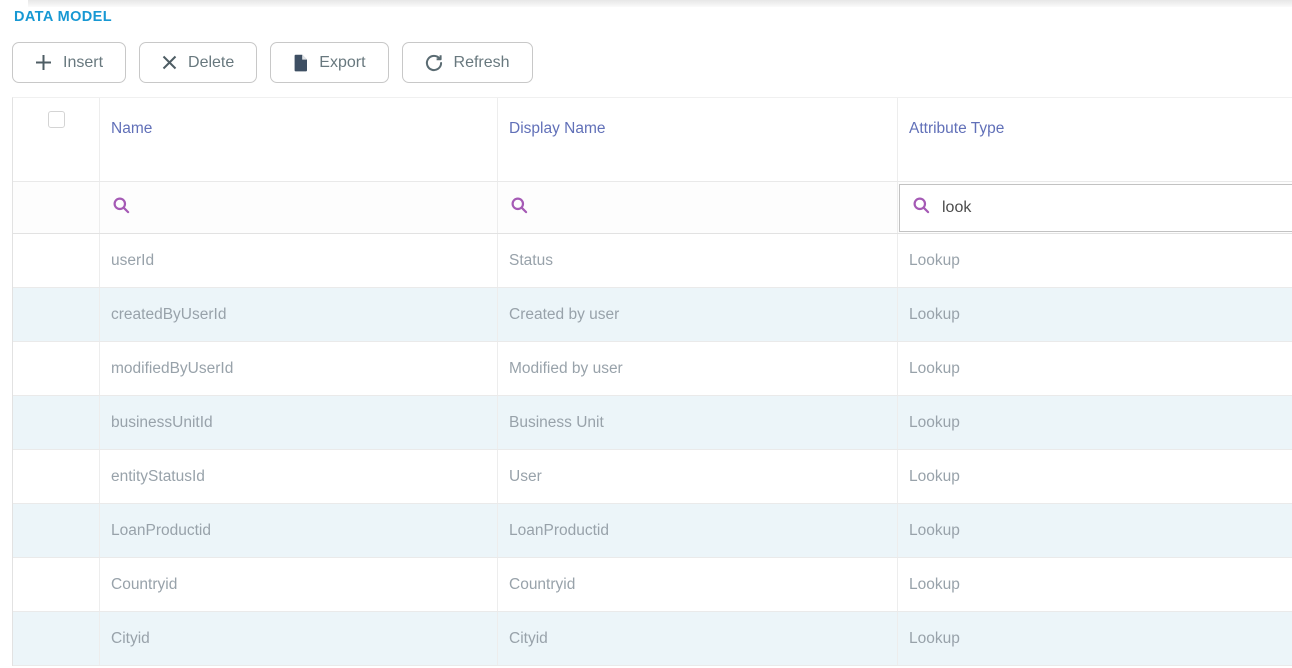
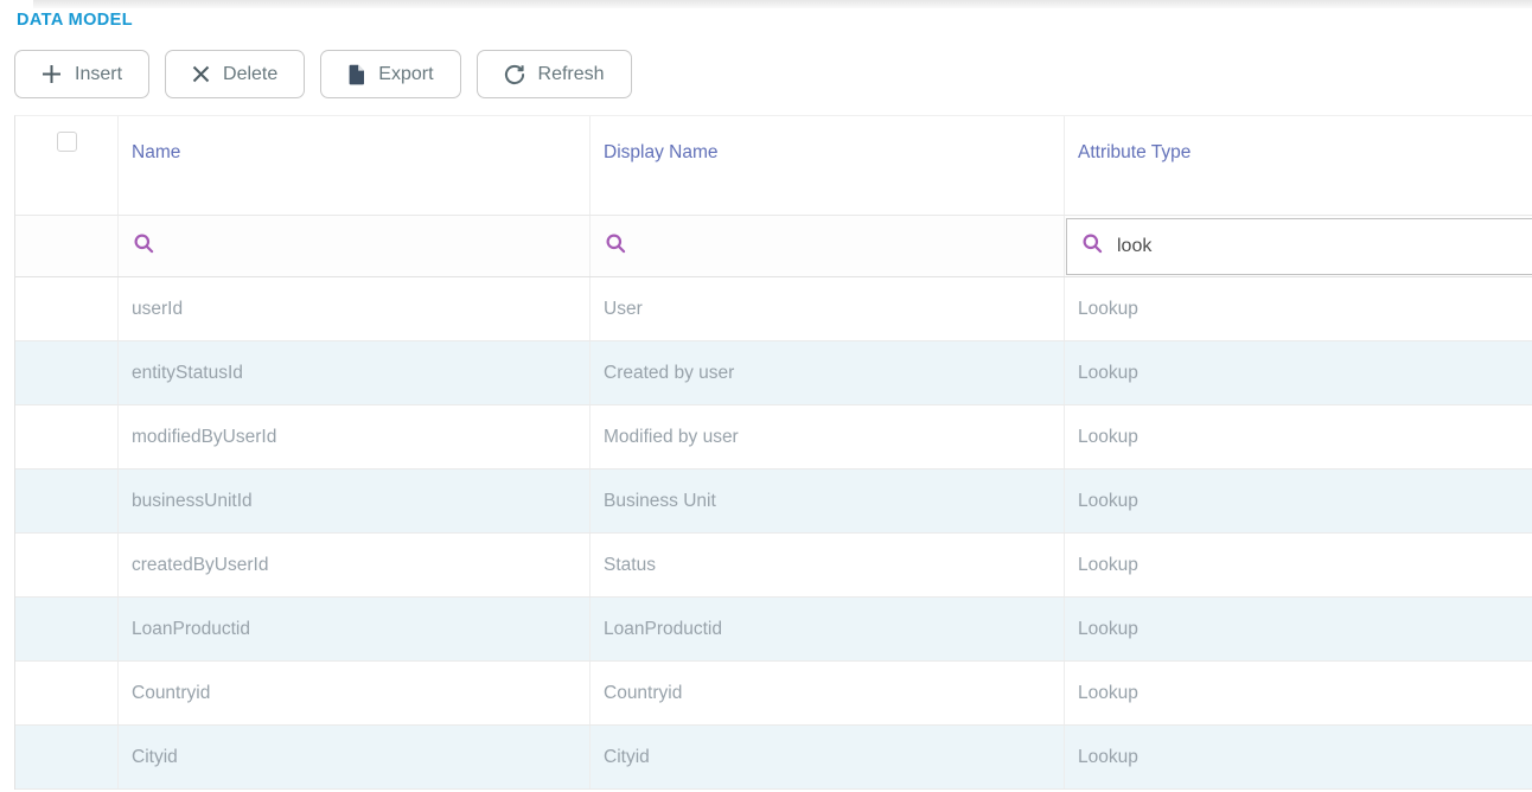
  DATA MODEL
  Insert
  Delete
  Export
  Refresh
  Name
  Display Name
  Attribute Type
  look
  userId
- Status
+ User
  Lookup
- createdByUserId
+ entityStatusId
  Created by user
  Lookup
  modifiedByUserId
  Modified by user
  Lookup
  businessUnitId
  Business Unit
  Lookup
- entityStatusId
+ createdByUserId
- User
+ Status
  Lookup
  LoanProductid
  LoanProductid
  Lookup
  Countryid
  Countryid
  Lookup
  Cityid
  Cityid
  Lookup
